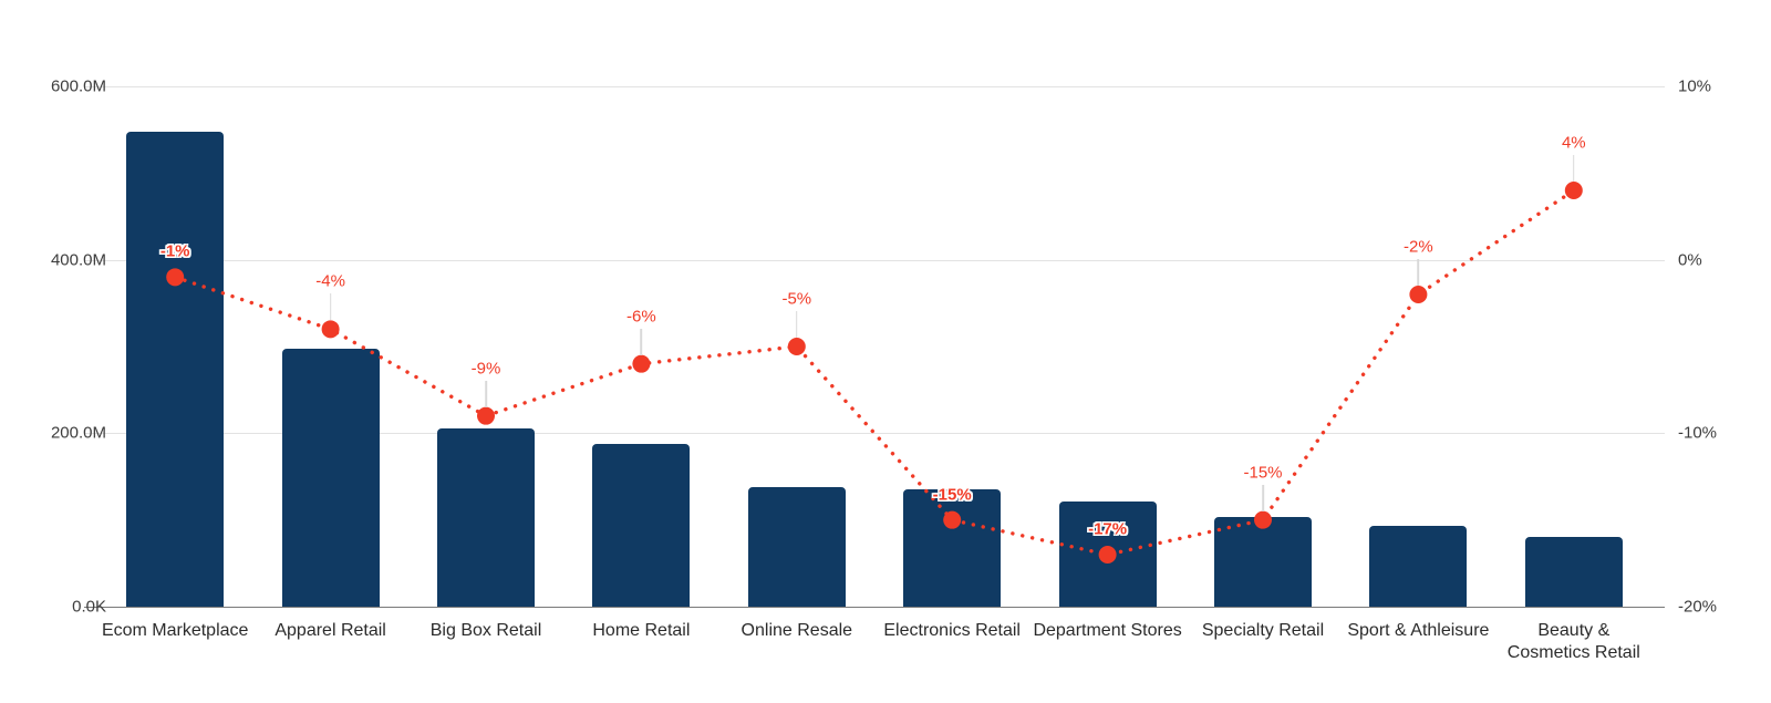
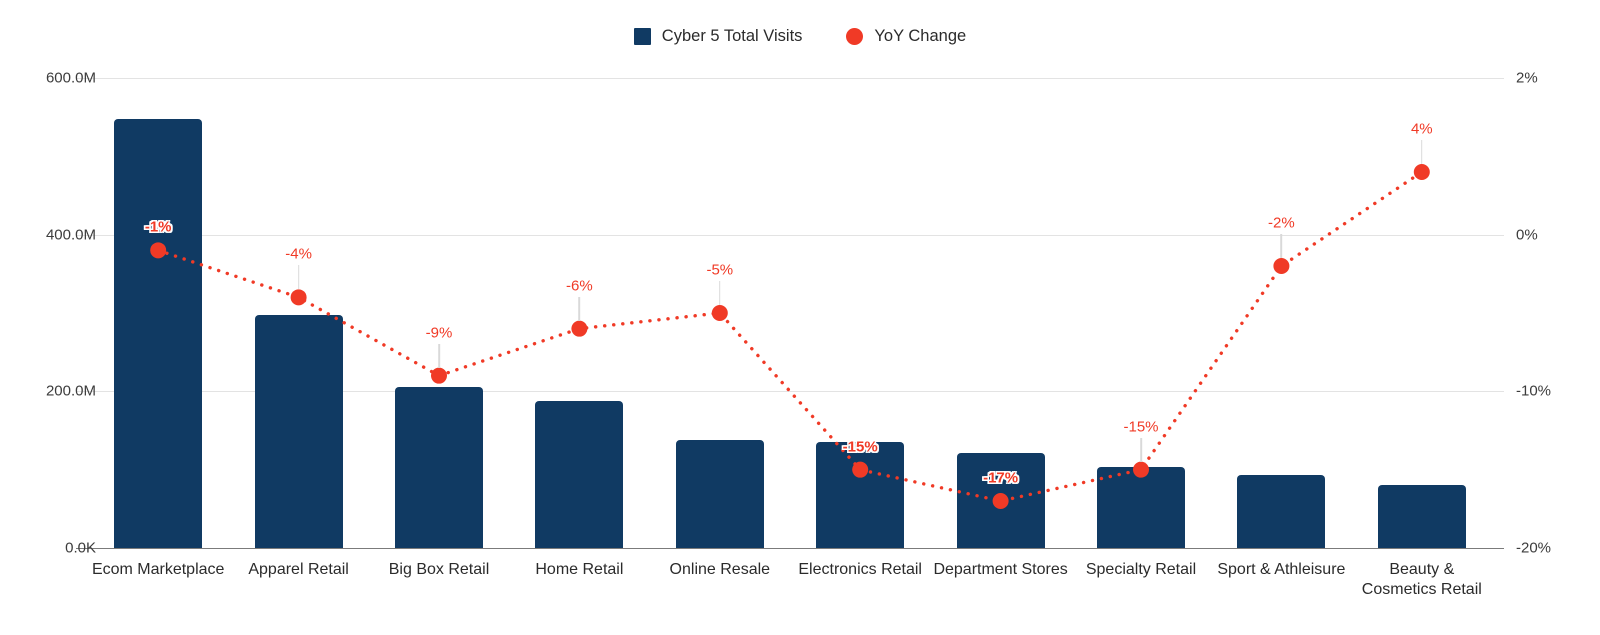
+ Cyber 5 Total Visits
+ YoY Change
  -1%
  -4%
  -9%
  -6%
  -5%
  -15%
  -17%
  -15%
  -2%
  4%
  600.0M
  400.0M
  200.0M
  0.0K
- 10%
+ 2%
  0%
  -10%
  -20%
  Ecom Marketplace
  Apparel Retail
  Big Box Retail
  Home Retail
  Online Resale
  Electronics Retail
  Department Stores
  Specialty Retail
  Sport & Athleisure
  Beauty &
  Cosmetics Retail
